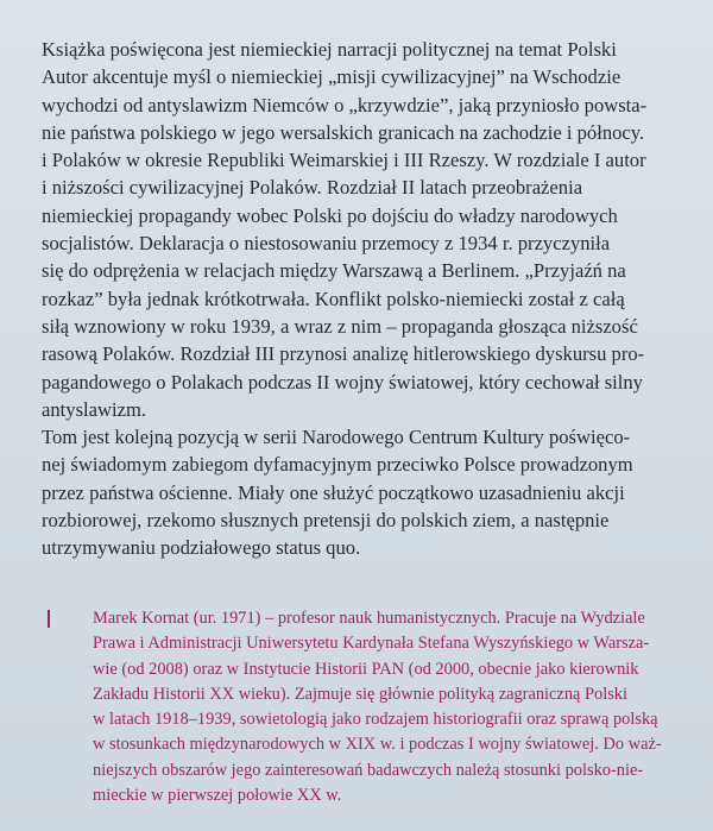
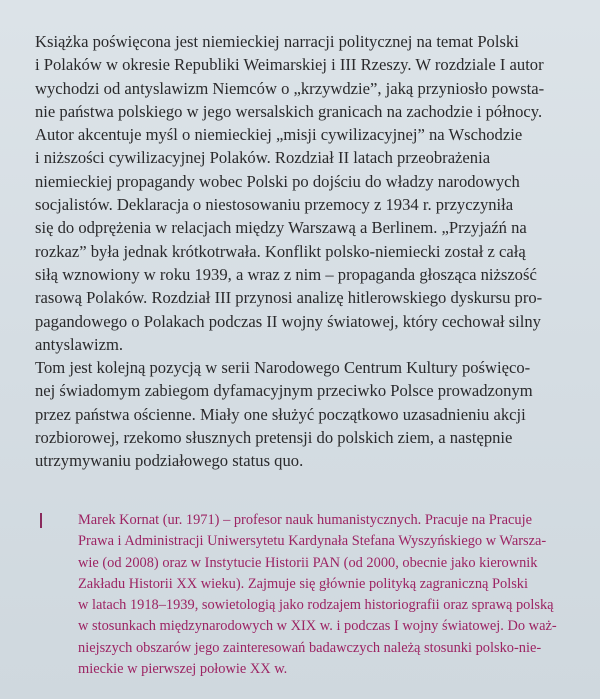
  Książka poświęcona jest niemieckiej narracji politycznej na temat Polski
- Autor akcentuje myśl o niemieckiej „misji cywilizacyjnej” na Wschodzie
+ i Polaków w okresie Republiki Weimarskiej i III Rzeszy. W rozdziale I autor
  wychodzi od antyslawizm Niemców o „krzywdzie”, jaką przyniosło powsta-
  nie państwa polskiego w jego wersalskich granicach na zachodzie i północy.
- i Polaków w okresie Republiki Weimarskiej i III Rzeszy. W rozdziale I autor
+ Autor akcentuje myśl o niemieckiej „misji cywilizacyjnej” na Wschodzie
  i niższości cywilizacyjnej Polaków. Rozdział II latach przeobrażenia
  niemieckiej propagandy wobec Polski po dojściu do władzy narodowych
  socjalistów. Deklaracja o niestosowaniu przemocy z 1934 r. przyczyniła
  się do odprężenia w relacjach między Warszawą a Berlinem. „Przyjaźń na
  rozkaz” była jednak krótkotrwała. Konflikt polsko-niemiecki został z całą
  siłą wznowiony w roku 1939, a wraz z nim – propaganda głosząca niższość
  rasową Polaków. Rozdział III przynosi analizę hitlerowskiego dyskursu pro-
  pagandowego o Polakach podczas II wojny światowej, który cechował silny
  antyslawizm.
  Tom jest kolejną pozycją w serii Narodowego Centrum Kultury poświęco-
  nej świadomym zabiegom dyfamacyjnym przeciwko Polsce prowadzonym
  przez państwa ościenne. Miały one służyć początkowo uzasadnieniu akcji
  rozbiorowej, rzekomo słusznych pretensji do polskich ziem, a następnie
  utrzymywaniu podziałowego status quo.
- Marek Kornat (ur. 1971) – profesor nauk humanistycznych. Pracuje na Wydziale
+ Marek Kornat (ur. 1971) – profesor nauk humanistycznych. Pracuje na Pracuje
  Prawa i Administracji Uniwersytetu Kardynała Stefana Wyszyńskiego w Warsza-
  wie (od 2008) oraz w Instytucie Historii PAN (od 2000, obecnie jako kierownik
  Zakładu Historii XX wieku). Zajmuje się głównie polityką zagraniczną Polski
  w latach 1918–1939, sowietologią jako rodzajem historiografii oraz sprawą polską
  w stosunkach międzynarodowych w XIX w. i podczas I wojny światowej. Do waż-
  niejszych obszarów jego zainteresowań badawczych należą stosunki polsko-nie-
  mieckie w pierwszej połowie XX w.
